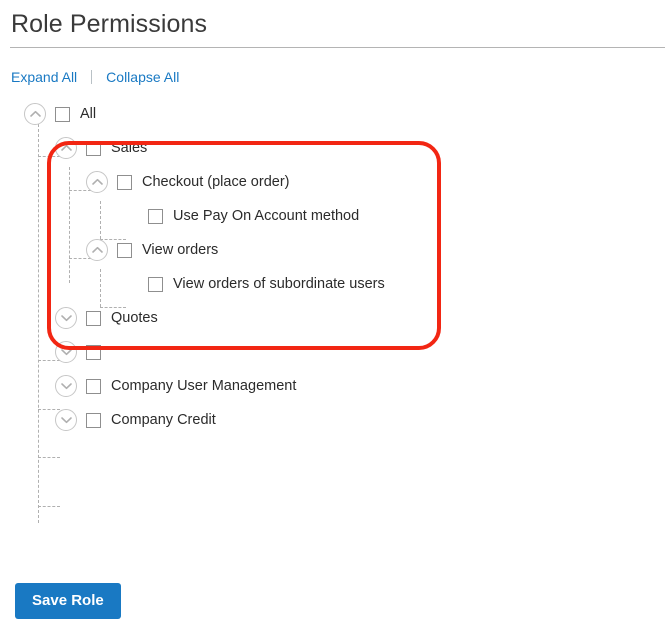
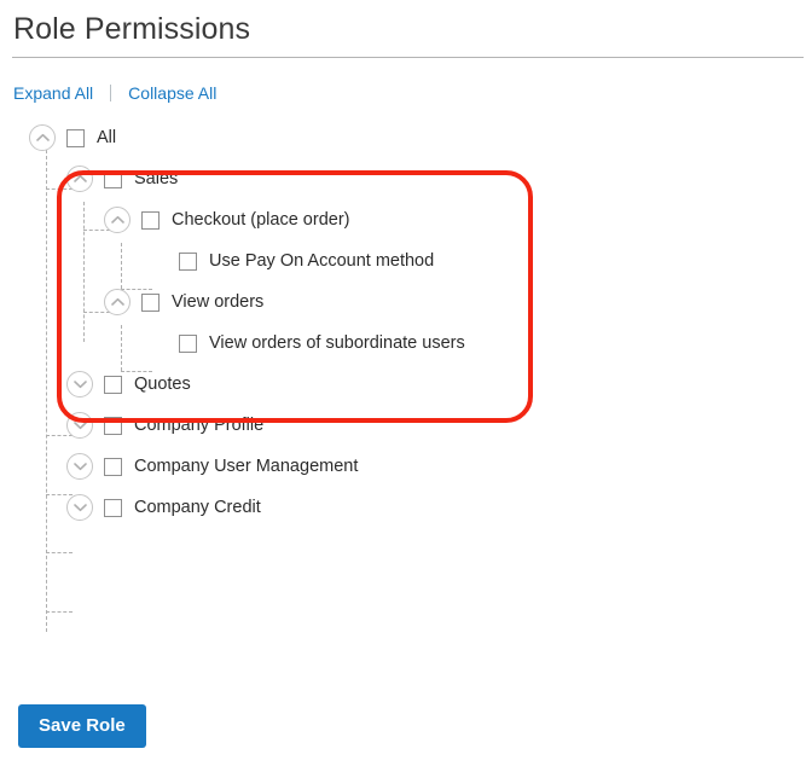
  Role Permissions
  Expand All
  Collapse All
  All
  Sales
  Checkout (place order)
  Use Pay On Account method
  View orders
  View orders of subordinate users
  Quotes
+ Company Profile
  Company User Management
  Company Credit
  Save Role
